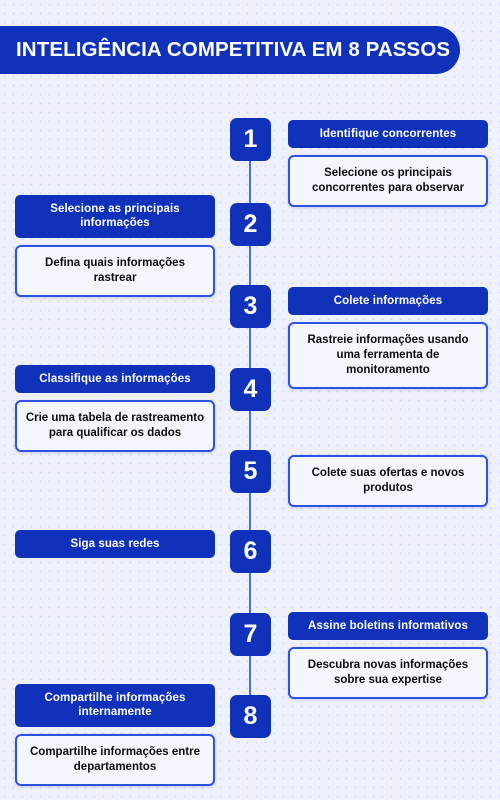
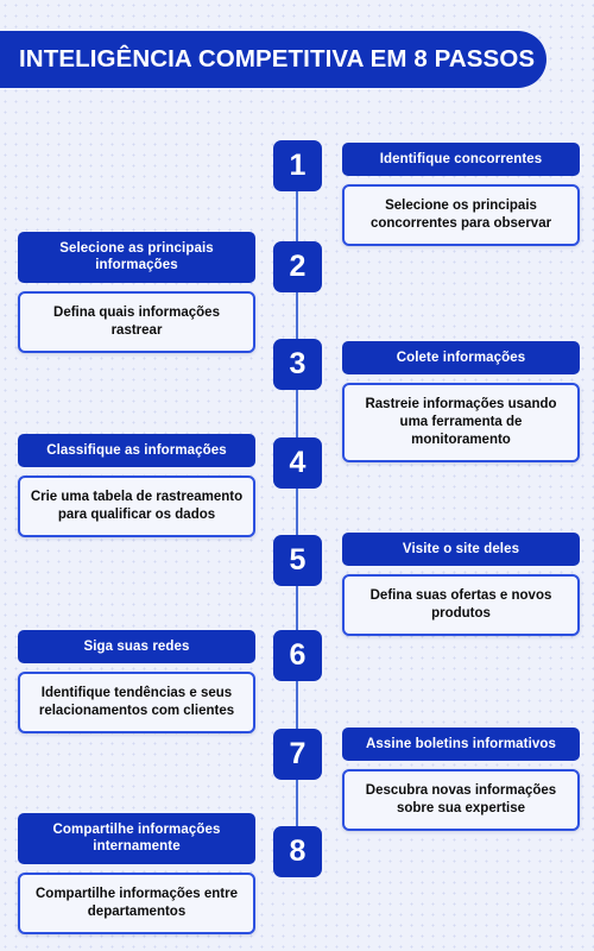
  INTELIGÊNCIA COMPETITIVA EM 8 PASSOS
  1
  Identifique concorrentes
  Selecione os principais concorrentes para observar
  2
  Selecione as principais informações
  Defina quais informações rastrear
  3
  Colete informações
  Rastreie informações usando uma ferramenta de monitoramento
  4
  Classifique as informações
  Crie uma tabela de rastreamento para qualificar os dados
  5
+ Visite o site deles
- Colete suas ofertas e novos produtos
+ Defina suas ofertas e novos produtos
  6
  Siga suas redes
+ Identifique tendências e seus relacionamentos com clientes
  7
  Assine boletins informativos
  Descubra novas informações sobre sua expertise
  8
  Compartilhe informações internamente
  Compartilhe informações entre departamentos
